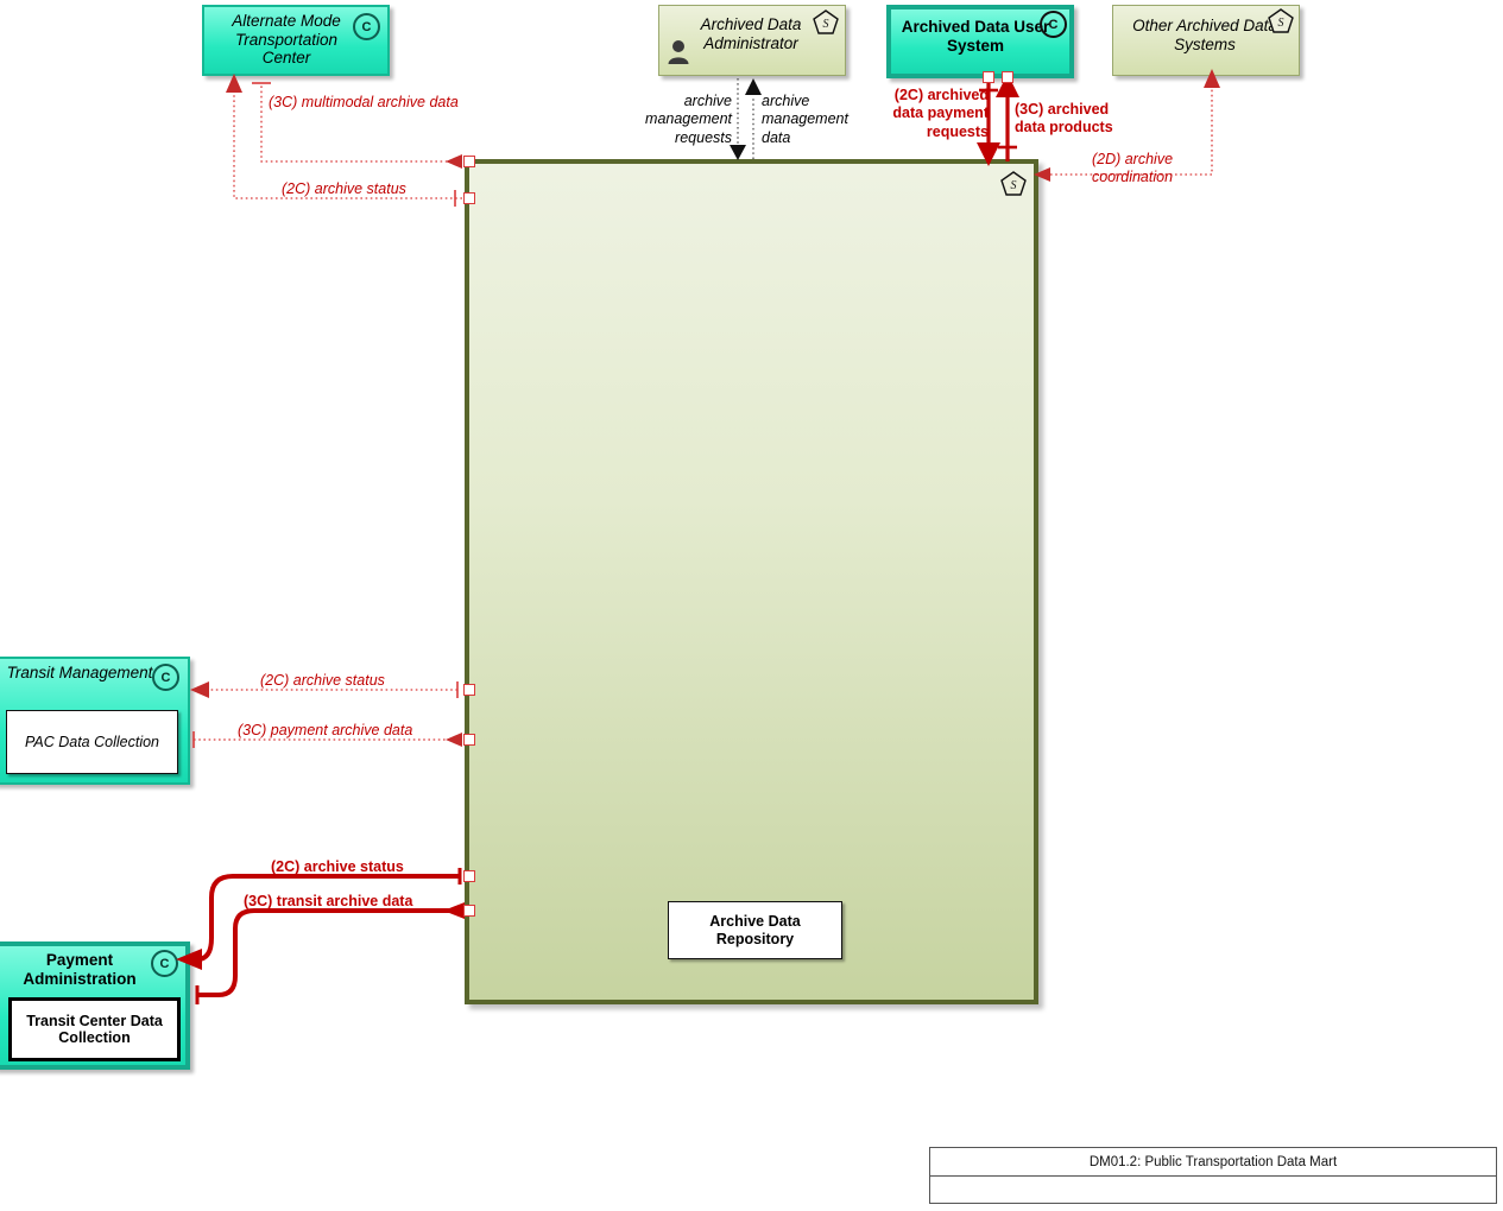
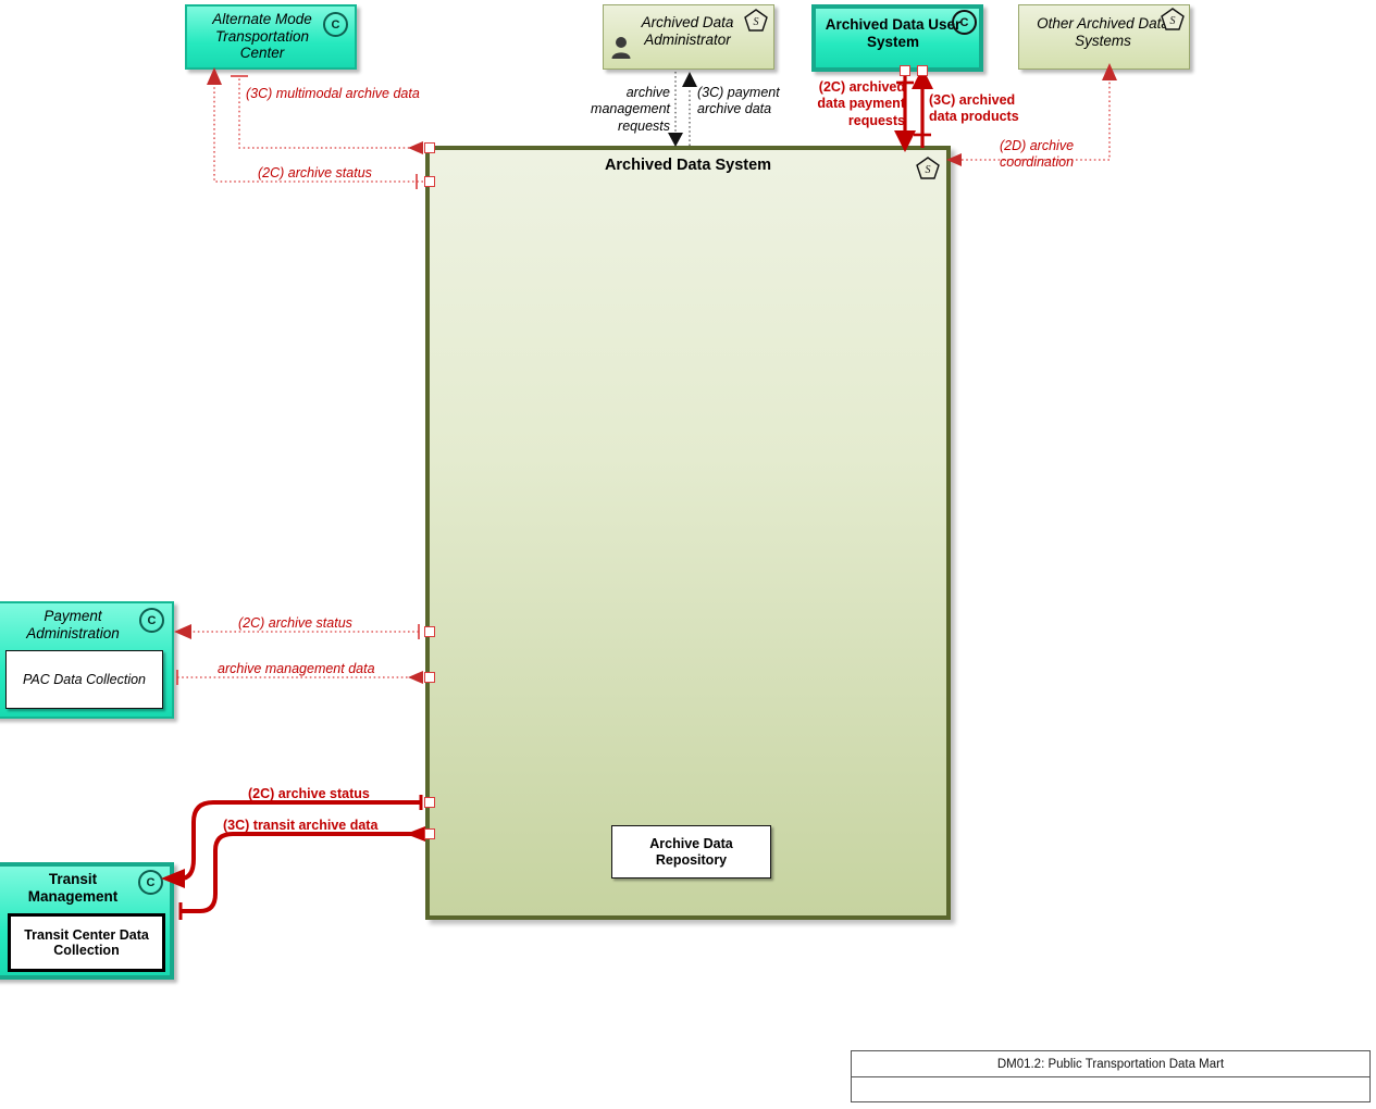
+ Archived Data System
  S
  Archive Data Repository
  Alternate Mode Transportation Center
  C
  Archived Data Administrator
  S
  Archived Data User System
  C
  Other Archived Dat Systems
  S
- Transit Management
+ Payment Administration
  C
  PAC Data Collection
- Payment Administration
+ Transit Management
  C
  Transit Center Data Collection
  (3C) multimodal archive data
  (2C) archive status
  archive management requests
- archive management data
+ (3C) payment archive data
  (2C) archived data payment requests
  (3C) archived data products
  (2D) archive coordination
  (2C) archive status
- (3C) payment archive data
+ archive management data
  (2C) archive status
  (3C) transit archive data
  DM01.2: Public Transportation Data Mart
